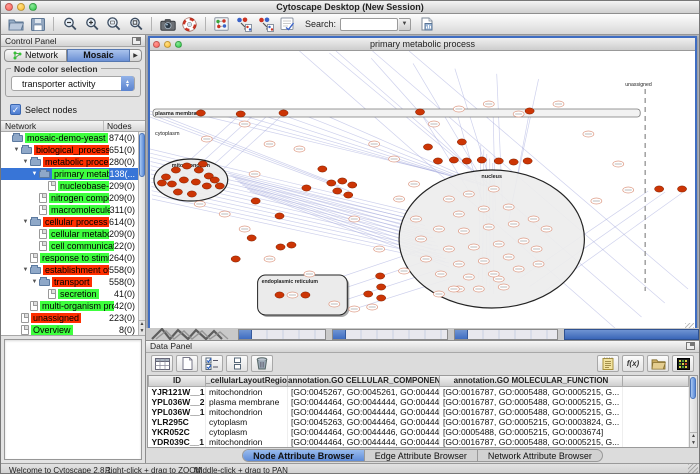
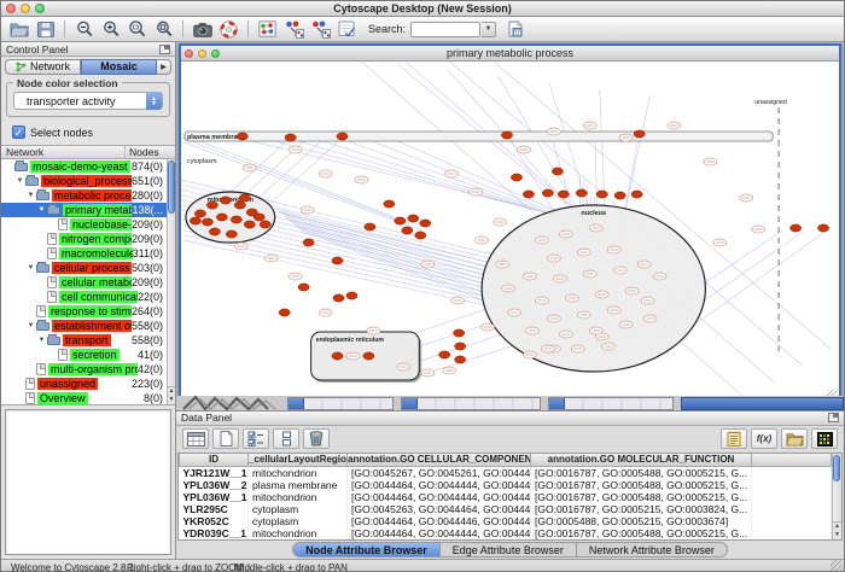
  Cytoscape Desktop (New Session)
  Search:
  Control Panel
  Network
  Mosaic
  Node color selection
  transporter activity
  ✓
  Select nodes
  Network
  Nodes
  mosaic-demo-yeast
  874(0)
  biological_process
  651(0)
  metabolic proce
  280(0)
  primary metab
  138(...
  nucleobase-
  209(0)
  nitrogen comp
  209(0)
  macromolecule
  311(0)
  cellular process
- 614(0)
+ 503(0)
  cellular metab
  209(0)
  cell communica
  22(0)
  response to stim
  264(0)
  establishment o
  558(0)
  transport
  558(0)
  secretion
  41(0)
  multi-organism pr
  42(0)
  unassigned
  223(0)
  Overview
  8(0)
  primary metabolic process
  Data Panel
  f(x)
  ID	_cellularLayoutRegio	annotation.GO CELLULAR_COMPONEN	annotation.GO MOLECULAR_FUNCTION
  YJR121W__1	mitochondrion	[GO:0045267, GO:0045261, GO:00444	[GO:0016787, GO:0005488, GO:0005215, G...
  YPL036W__2	plasma membrane	[GO:0044464, GO:0044444, GO:00444	[GO:0016787, GO:0005488, GO:0005215, G...
  YPL036W__1	mitochondrion	[GO:0044464, GO:0044444, GO:00444	[GO:0016787, GO:0005488, GO:0005215, G...
  YLR295C	cytoplasm	[GO:0045263, GO:0044464, GO:00444	[GO:0016787, GO:0005215, GO:0003824, G...
  YKR052C	cytoplasm	[GO:0044464, GO:0044446, GO:00444	[GO:0005488, GO:0005215, GO:0003674]
  YDR039C__1	mitochondrion	[GO:0044464, GO:0044444, GO:00444	[GO:0016787, GO:0005488, GO:0005215, G...
  Node Attribute Browser
  Edge Attribute Browser
  Network Attribute Browser
  Welcome to Cytoscape 2.8.1
  Right-click + drag to ZOOM
  Middle-click + drag to PAN
